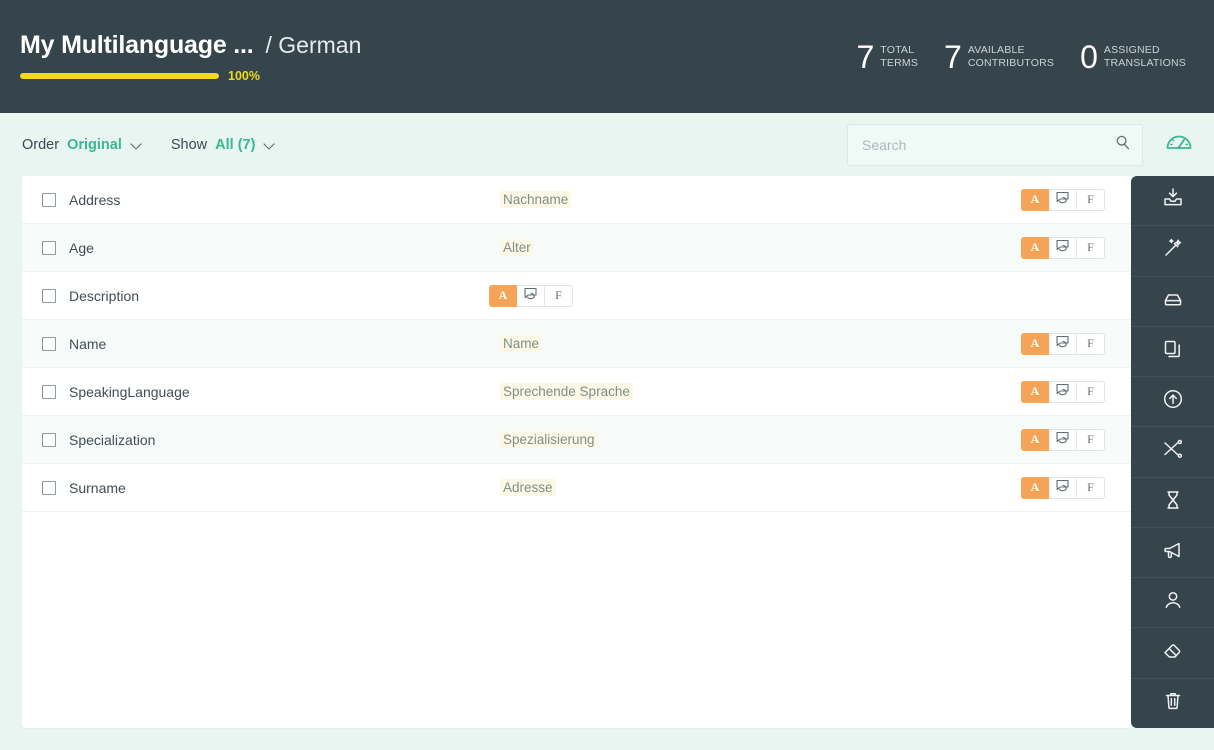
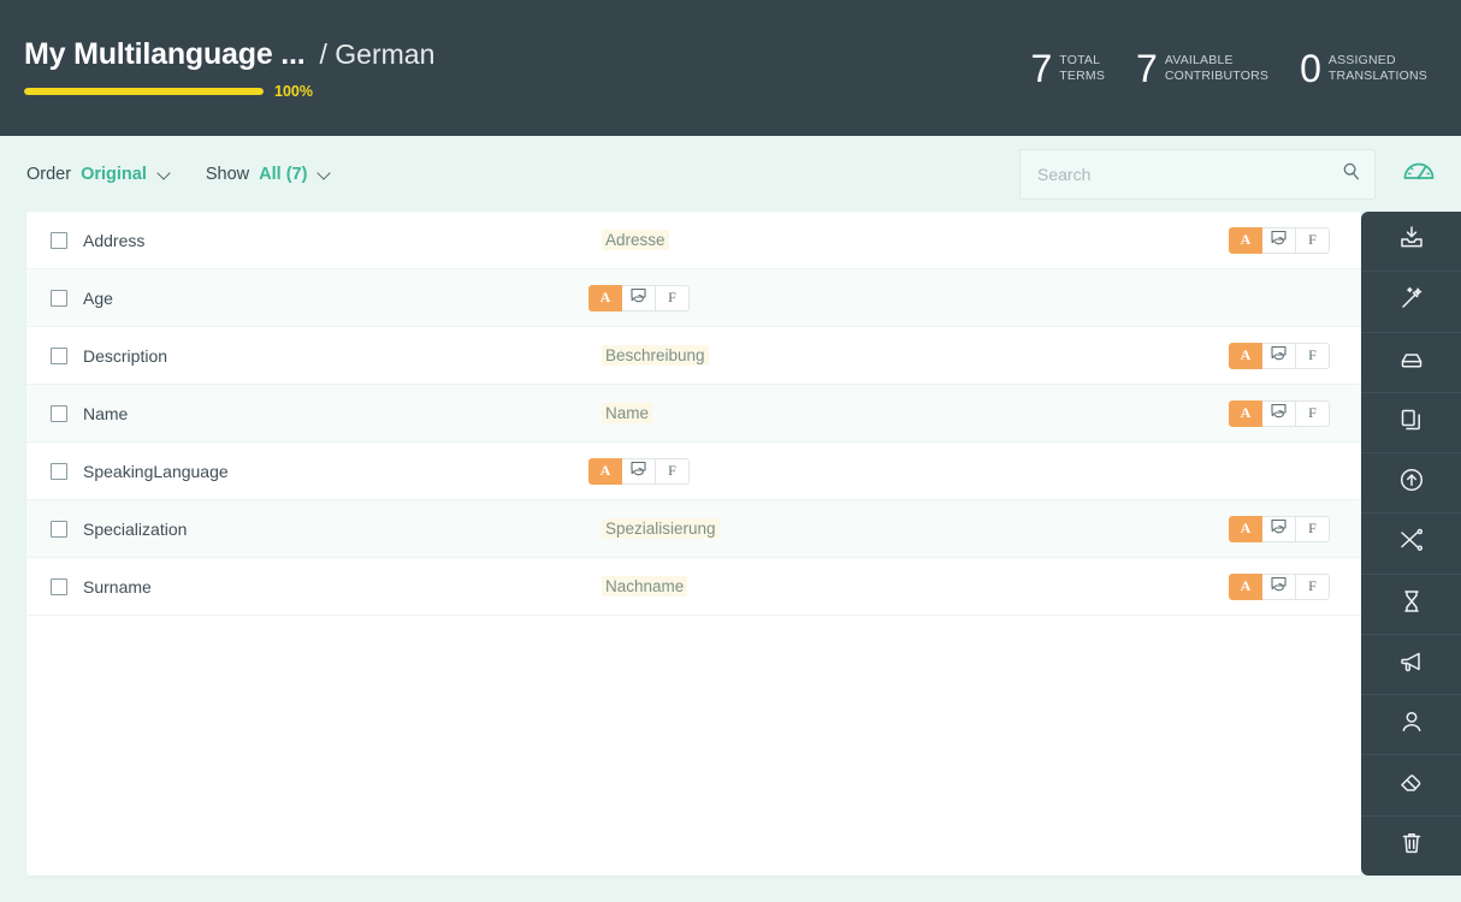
  My Multilanguage ...
  / German
  100%
  7
  TOTAL
  TERMS
  7
  AVAILABLE
  CONTRIBUTORS
  0
  ASSIGNED
  TRANSLATIONS
  Order
  Original
  Show
  All (7)
  Search
  Address
- Nachname
+ Adresse
  A
  F
  Age
- Alter
  A
  F
  Description
+ Beschreibung
  A
  F
  Name
  Name
  A
  F
  SpeakingLanguage
- Sprechende Sprache
  A
  F
  Specialization
  Spezialisierung
  A
  F
  Surname
- Adresse
+ Nachname
  A
  F
